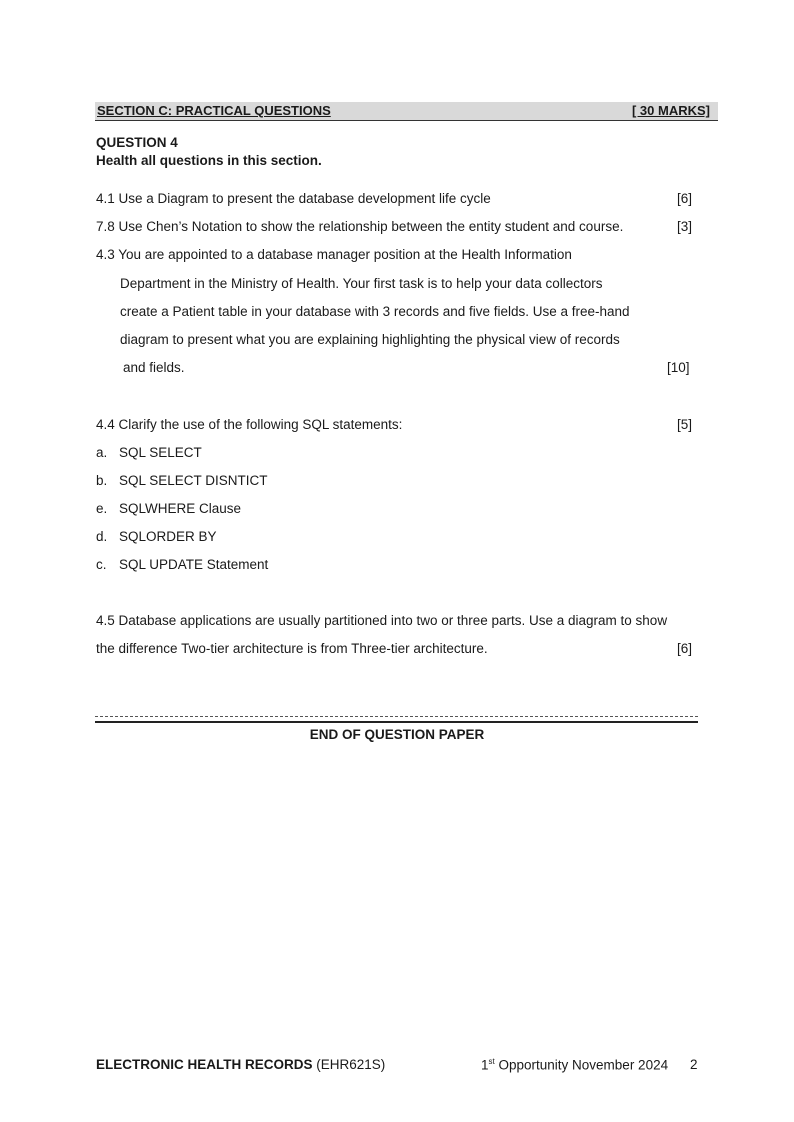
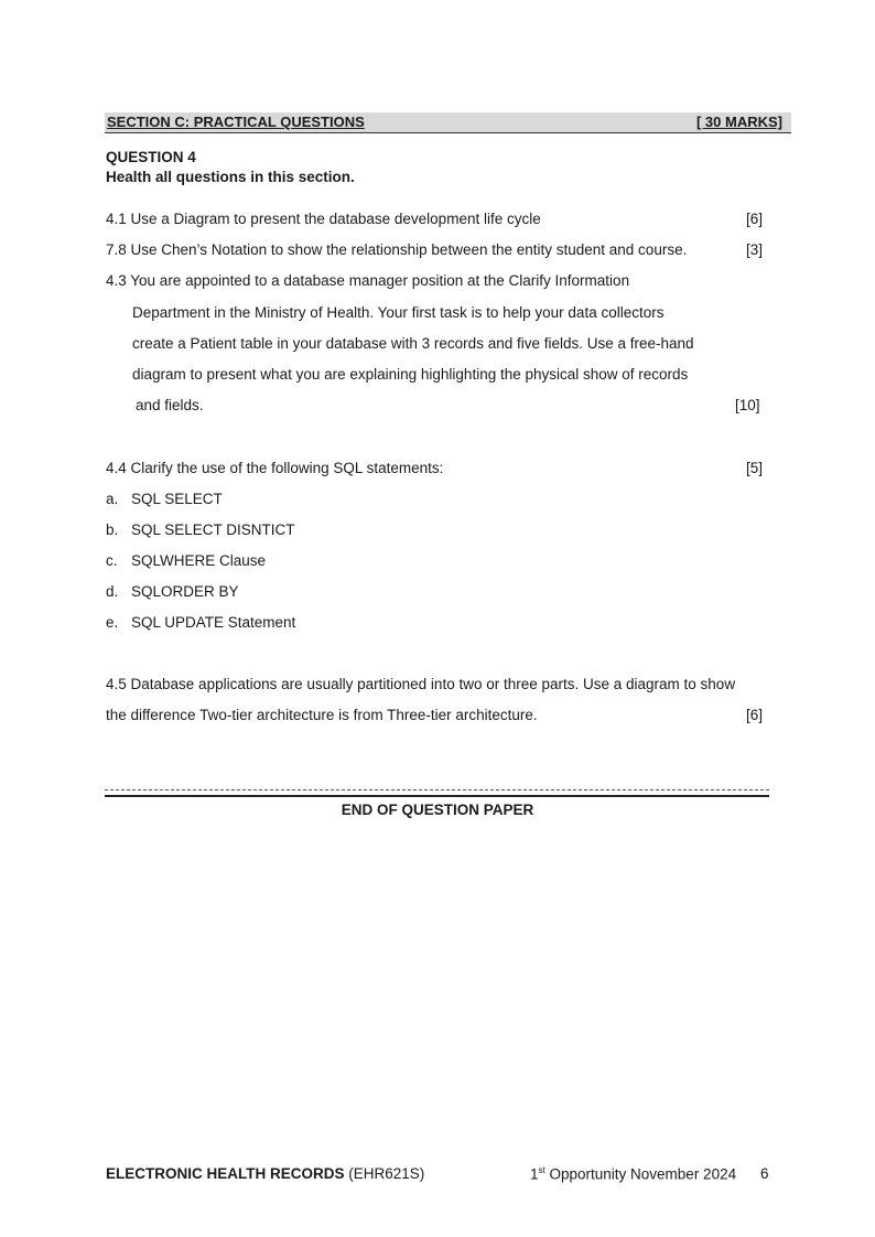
  SECTION C: PRACTICAL QUESTIONS
  [ 30 MARKS]
  QUESTION 4
  Health all questions in this section.
  4.1 Use a Diagram to present the database development life cycle
  [6]
  7.8 Use Chen’s Notation to show the relationship between the entity student and course.
  [3]
- 4.3 You are appointed to a database manager position at the Health Information
+ 4.3 You are appointed to a database manager position at the Clarify Information
  Department in the Ministry of Health. Your first task is to help your data collectors
  create a Patient table in your database with 3 records and five fields. Use a free-hand
- diagram to present what you are explaining highlighting the physical view of records
+ diagram to present what you are explaining highlighting the physical show of records
  and fields.
  [10]
  4.4 Clarify the use of the following SQL statements:
  [5]
  a. SQL SELECT
  b. SQL SELECT DISNTICT
- e. SQLWHERE Clause
+ c. SQLWHERE Clause
  d. SQLORDER BY
- c. SQL UPDATE Statement
+ e. SQL UPDATE Statement
  4.5 Database applications are usually partitioned into two or three parts. Use a diagram to show
  the difference Two-tier architecture is from Three-tier architecture.
  [6]
  END OF QUESTION PAPER
  ELECTRONIC HEALTH RECORDS (EHR621S)
  1st Opportunity November 2024
- 2
+ 6
